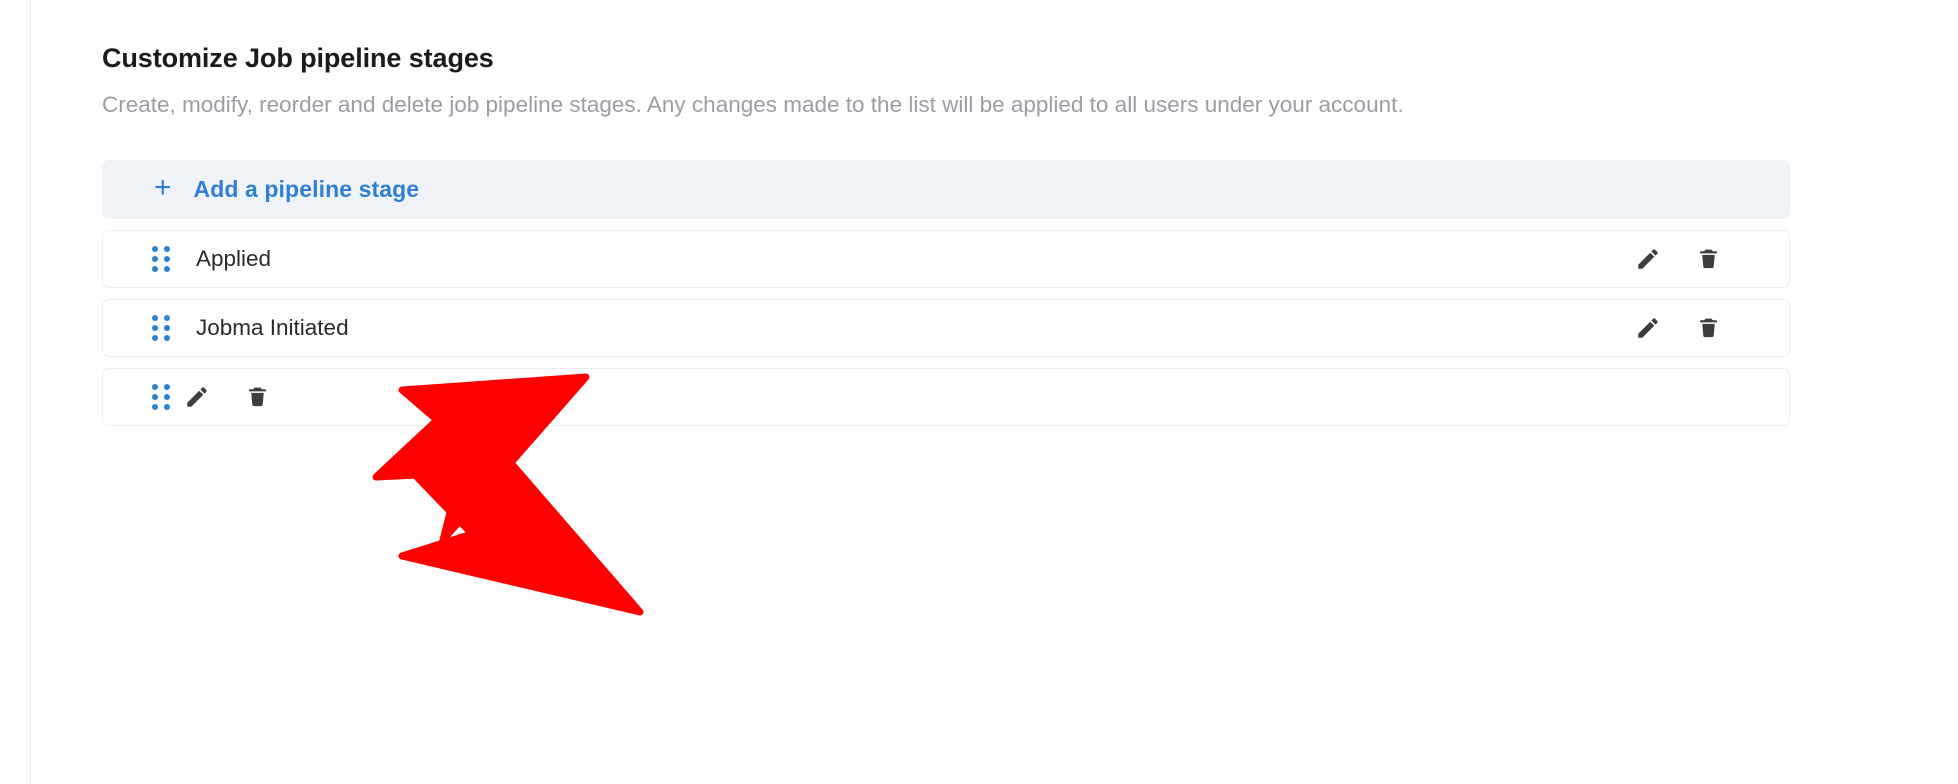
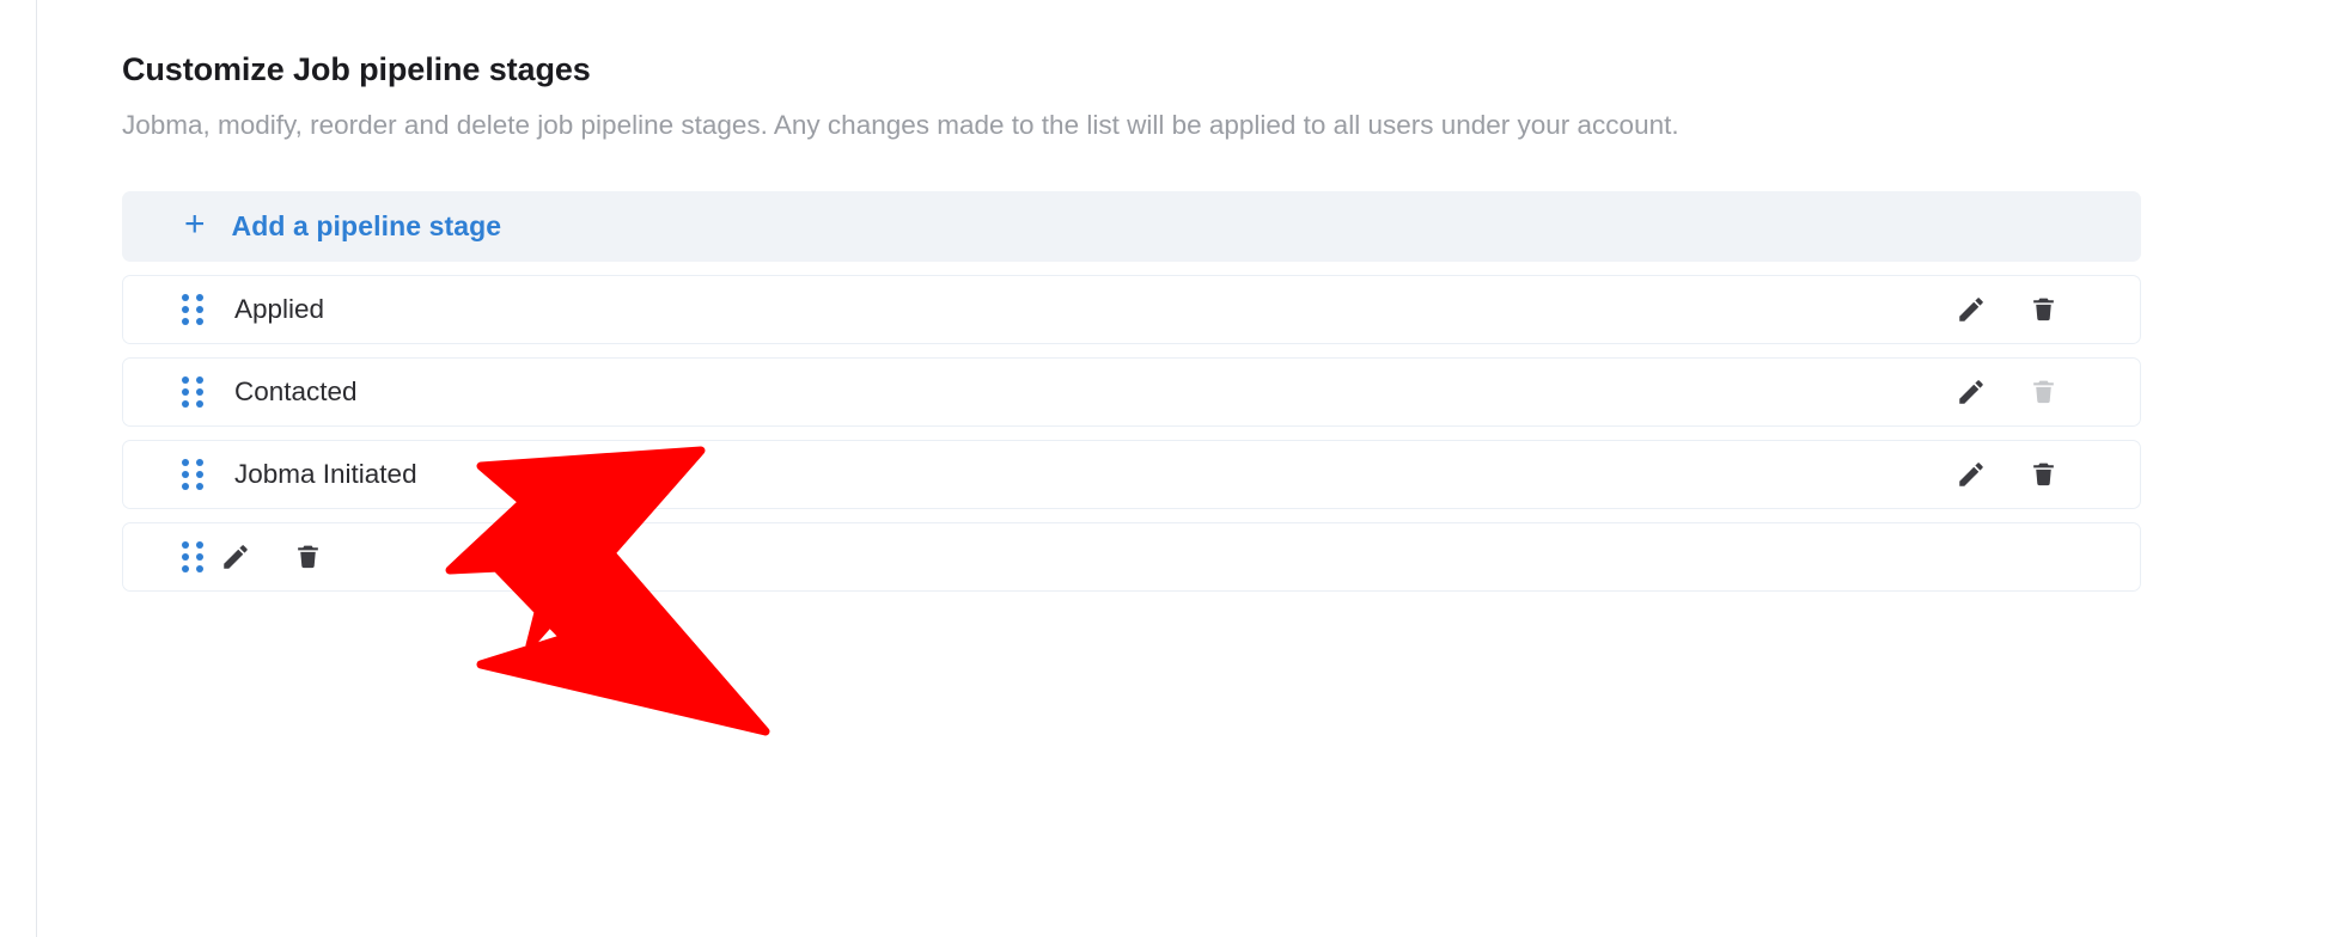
  Customize Job pipeline stages
- Create, modify, reorder and delete job pipeline stages. Any changes made to the list will be applied to all users under your account.
+ Jobma, modify, reorder and delete job pipeline stages. Any changes made to the list will be applied to all users under your account.
  +
  Add a pipeline stage
  Applied
+ Contacted
  Jobma Initiated
